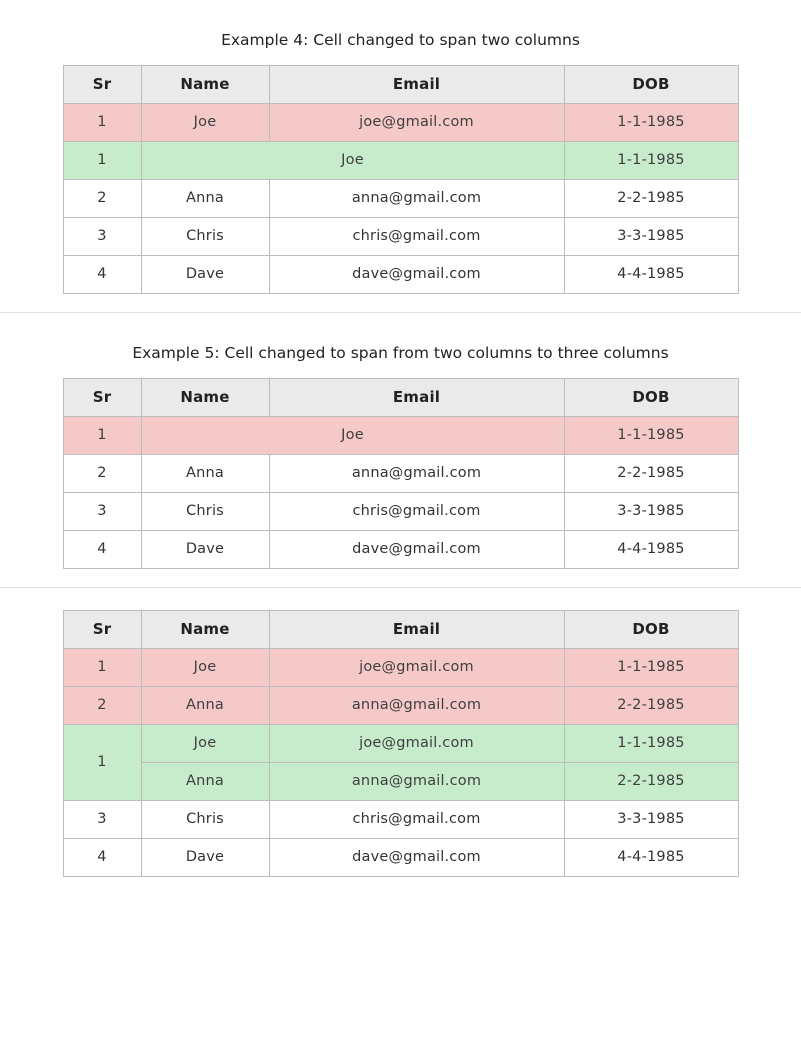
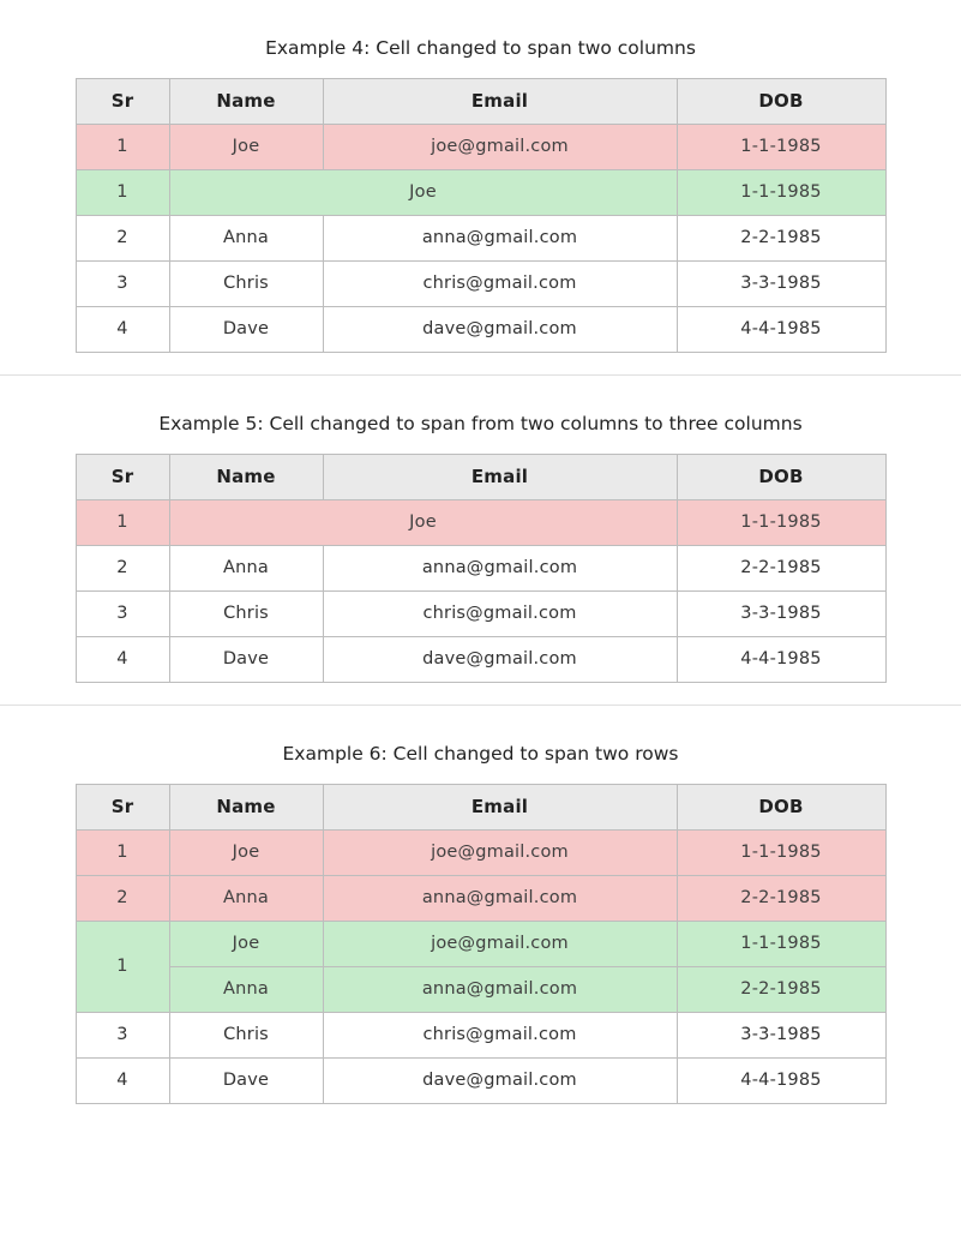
  Example 4: Cell changed to span two columns
  Sr	Name	Email	DOB
  1	Joe	joe@gmail.com	1-1-1985
  1	Joe	1-1-1985
  2	Anna	anna@gmail.com	2-2-1985
  3	Chris	chris@gmail.com	3-3-1985
  4	Dave	dave@gmail.com	4-4-1985
  Example 5: Cell changed to span from two columns to three columns
  Sr	Name	Email	DOB
  1	Joe	1-1-1985
  2	Anna	anna@gmail.com	2-2-1985
  3	Chris	chris@gmail.com	3-3-1985
  4	Dave	dave@gmail.com	4-4-1985
+ Example 6: Cell changed to span two rows
  Sr	Name	Email	DOB
  1	Joe	joe@gmail.com	1-1-1985
  2	Anna	anna@gmail.com	2-2-1985
  1	Joe	joe@gmail.com	1-1-1985
  Anna	anna@gmail.com	2-2-1985
  3	Chris	chris@gmail.com	3-3-1985
  4	Dave	dave@gmail.com	4-4-1985
